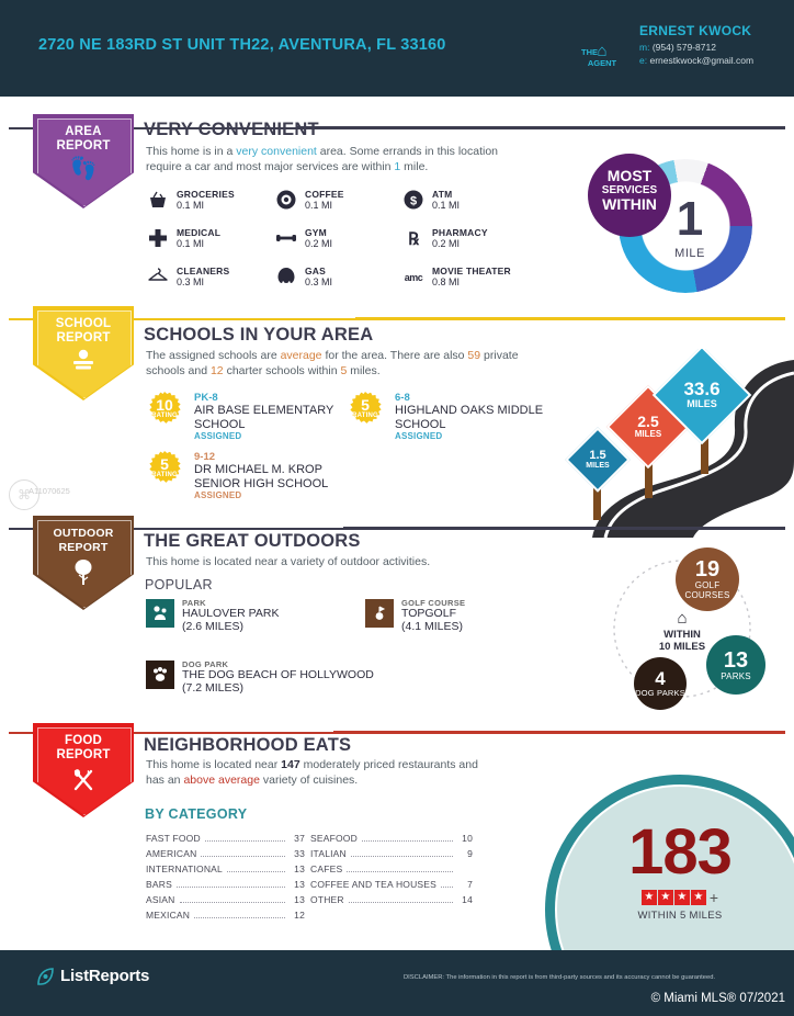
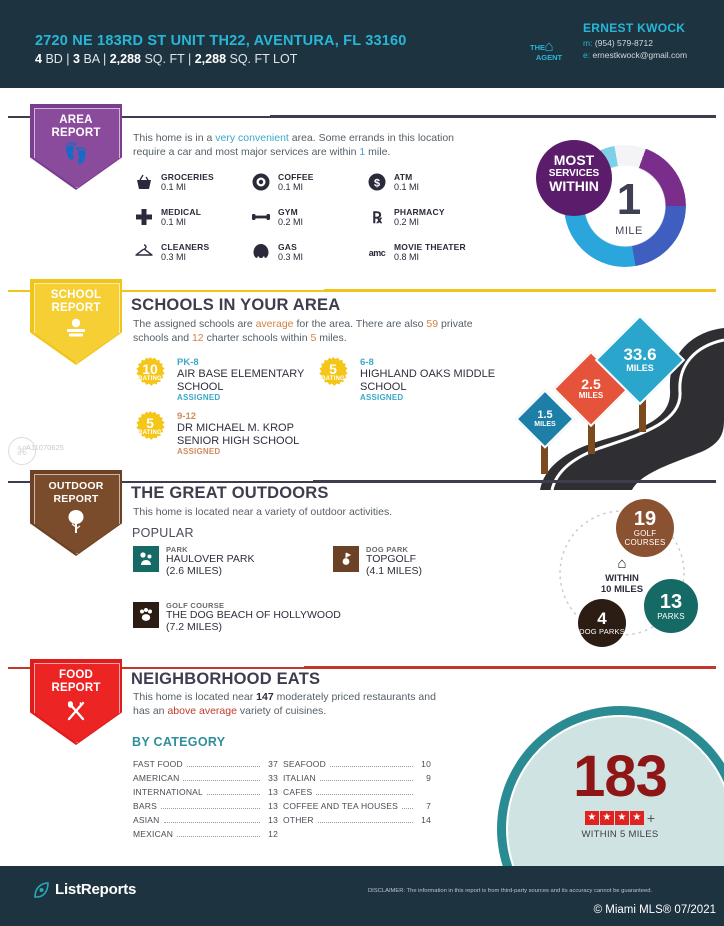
  2720 NE 183RD ST UNIT TH22, AVENTURA, FL 33160
+ 4 BD | 3 BA | 2,288 SQ. FT | 2,288 SQ. FT LOT
  THE
  ⌂
  AGENT
  ERNEST KWOCK
  m: (954) 579-8712
  e: ernestkwock@gmail.com
  AREA
  REPORT
  👣
- VERY CONVENIENT
  This home is in a very convenient area. Some errands in this location require a car and most major services are within 1 mile.
  GROCERIES
  0.1 MI
  COFFEE
  0.1 MI
  $
  ATM
  0.1 MI
  MEDICAL
  0.1 MI
  GYM
  0.2 MI
  ℞
  PHARMACY
  0.2 MI
  CLEANERS
  0.3 MI
  GAS
  0.3 MI
  amc
  MOVIE THEATER
  0.8 MI
  1
  MILE
  MOST
  SERVICES
  WITHIN
  SCHOOL
  REPORT
  SCHOOLS IN YOUR AREA
  The assigned schools are average for the area. There are also 59 private schools and 12 charter schools within 5 miles.
  10
  PK-8
  AIR BASE ELEMENTARY SCHOOL
  ASSIGNED
  5
  6-8
  HIGHLAND OAKS MIDDLE SCHOOL
  ASSIGNED
  5
  9-12
  DR MICHAEL M. KROP SENIOR HIGH SCHOOL
  ASSIGNED
  1.5
  2.5
  MILES
  33.6
  MILES
  ⌘
  A11070625
  OUTDOOR
  REPORT
  THE GREAT OUTDOORS
  This home is located near a variety of outdoor activities.
  POPULAR
  PARK
  HAULOVER PARK
  (2.6 MILES)
- GOLF COURSE
+ DOG PARK
  TOPGOLF
  (4.1 MILES)
- DOG PARK
+ GOLF COURSE
  THE DOG BEACH OF HOLLYWOOD
  (7.2 MILES)
  19
  GOLF COURSES
  13
  PARKS
  4
  DOG PARKS
  ⌂
  WITHIN
  10 MILES
  FOOD
  REPORT
  NEIGHBORHOOD EATS
  This home is located near 147 moderately priced restaurants and has an above average variety of cuisines.
  BY CATEGORY
  FAST FOOD
  37
  AMERICAN
  33
  INTERNATIONAL
  13
  BARS
  13
  ASIAN
  13
  MEXICAN
  12
  SEAFOOD
  10
  ITALIAN
  9
  CAFES
  COFFEE AND TEA HOUSES
  7
  OTHER
  14
  183
  ★ ★ ★ ★ +
  WITHIN 5 MILES
  ListReports
  © Miami MLS® 07/2021
